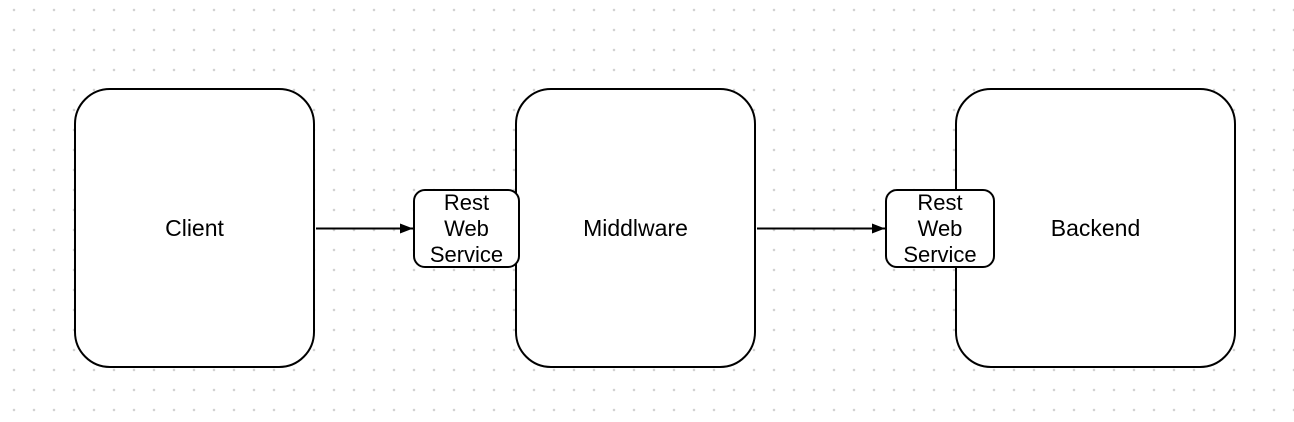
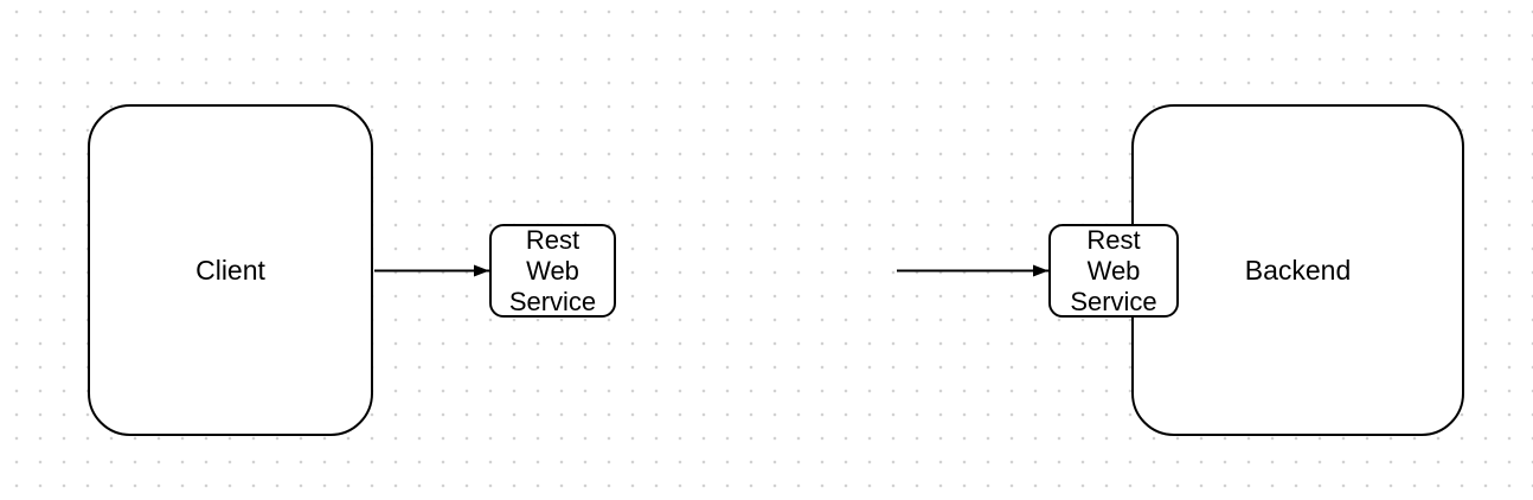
  Client
- Middlware
  Backend
  Rest
  Web
  Service
  Rest
  Web
  Service
